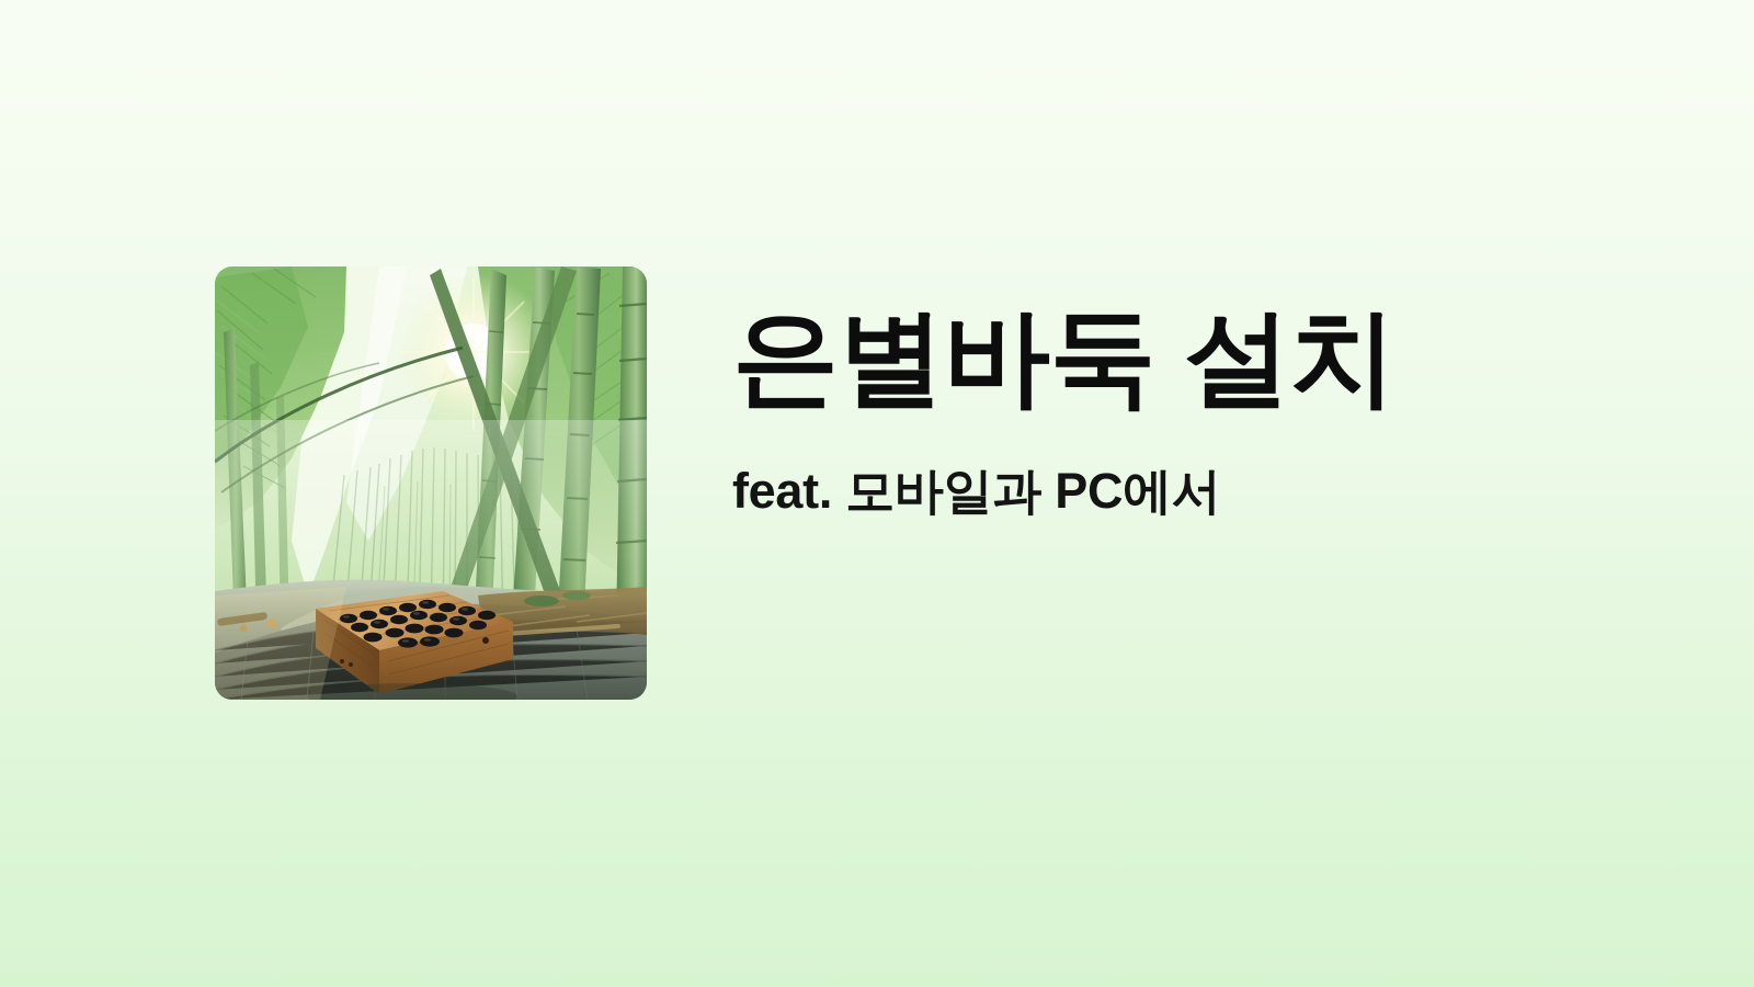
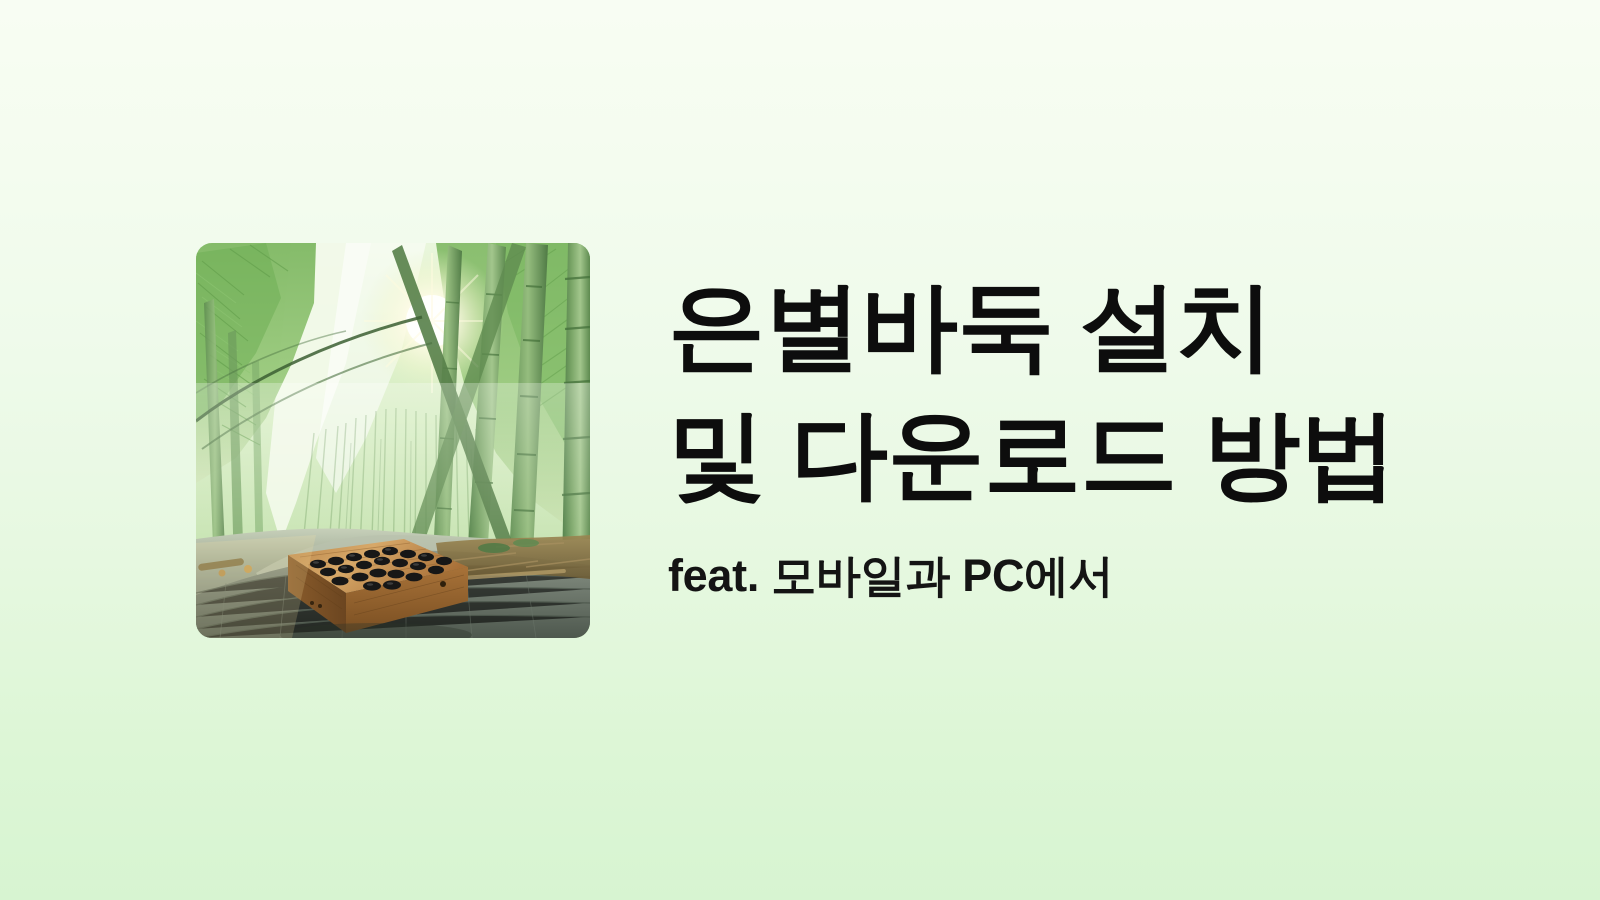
  은별바둑 설치
+ 및 다운로드 방법
  feat. 모바일과 PC에서
